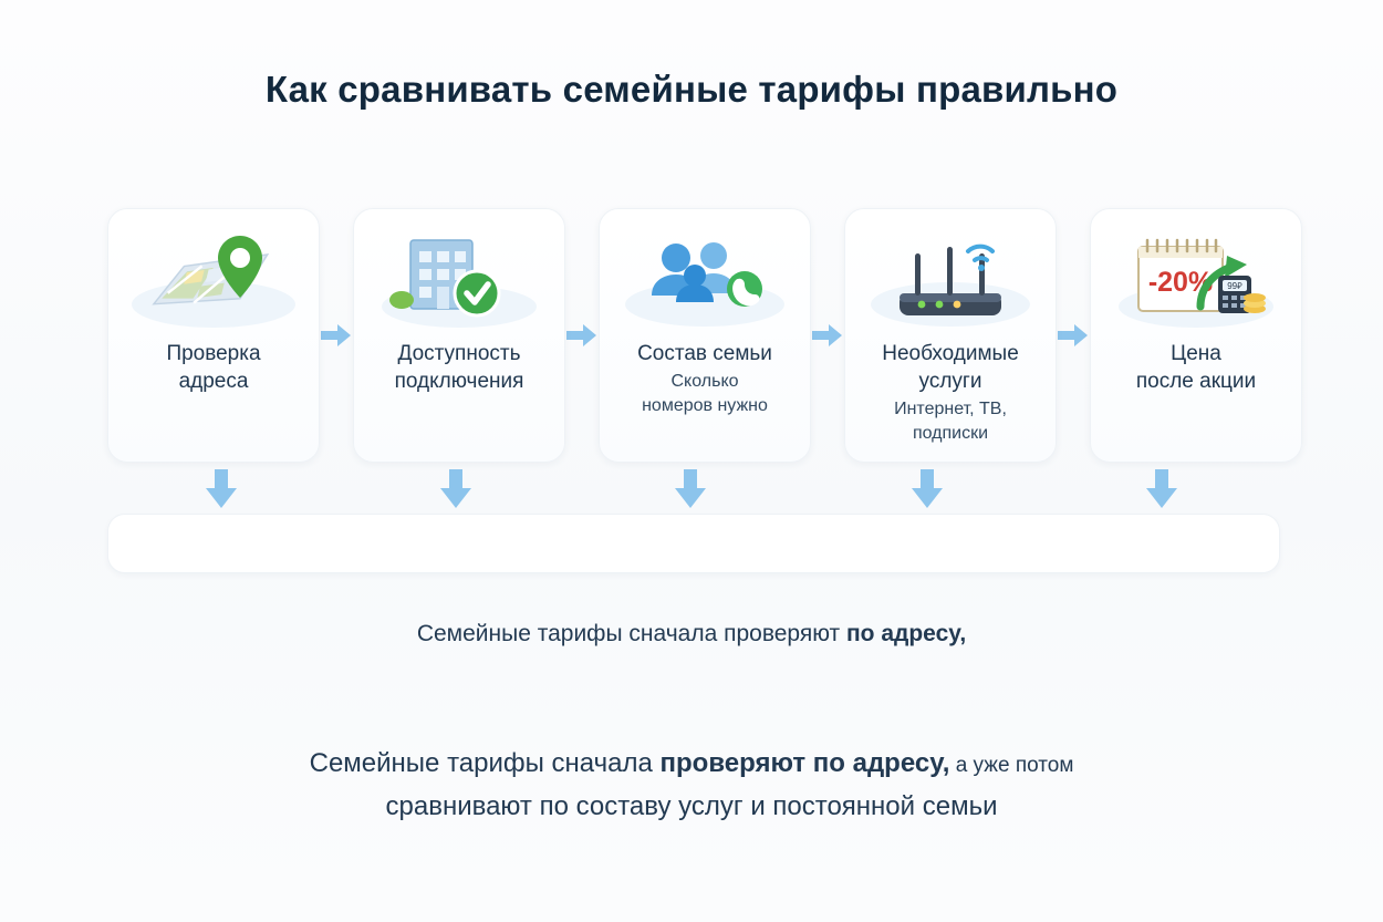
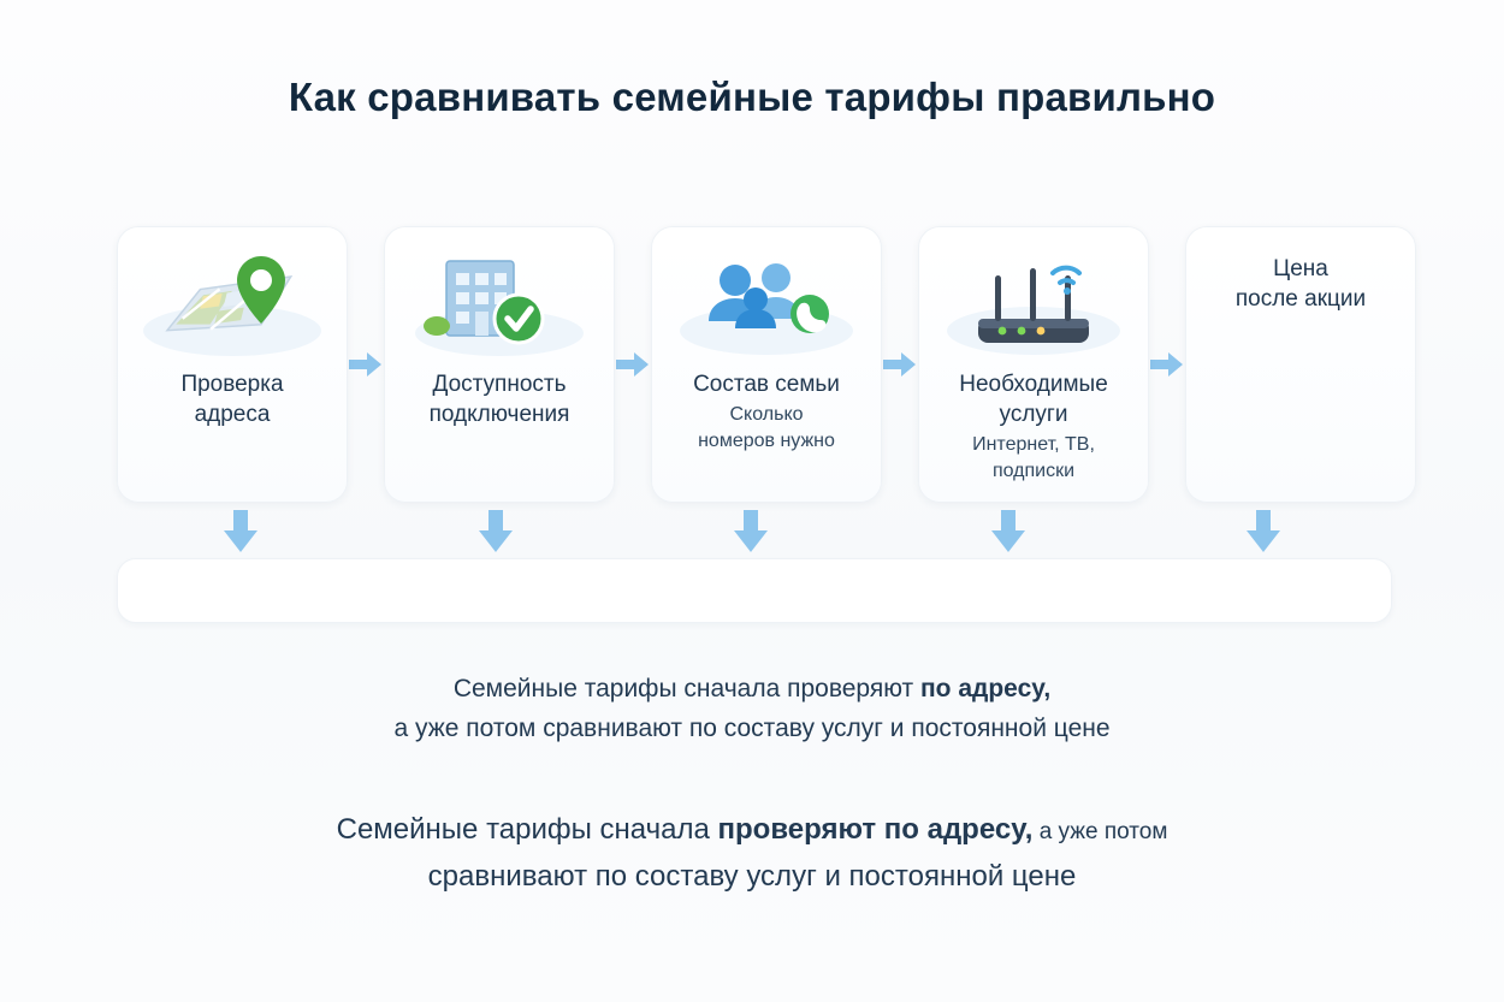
  Как сравнивать семейные тарифы правильно
  Проверка
  адреса
  Доступность
  подключения
  Состав семьи
  Сколько
  номеров нужно
  Необходимые
  услуги
  Интернет, ТВ,
  подписки
- -20%
- 99₽
  Цена
  после акции
  Семейные тарифы сначала проверяют по адресу,
+ а уже потом сравнивают по составу услуг и постоянной цене
  Семейные тарифы сначала проверяют по адресу, а уже потом
- сравнивают по составу услуг и постоянной семьи
+ сравнивают по составу услуг и постоянной цене
